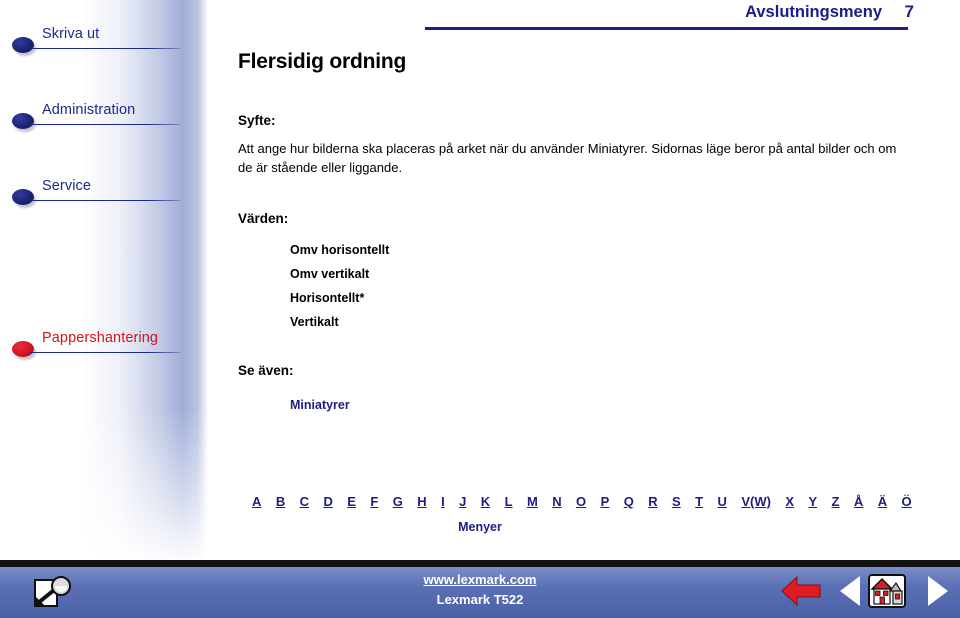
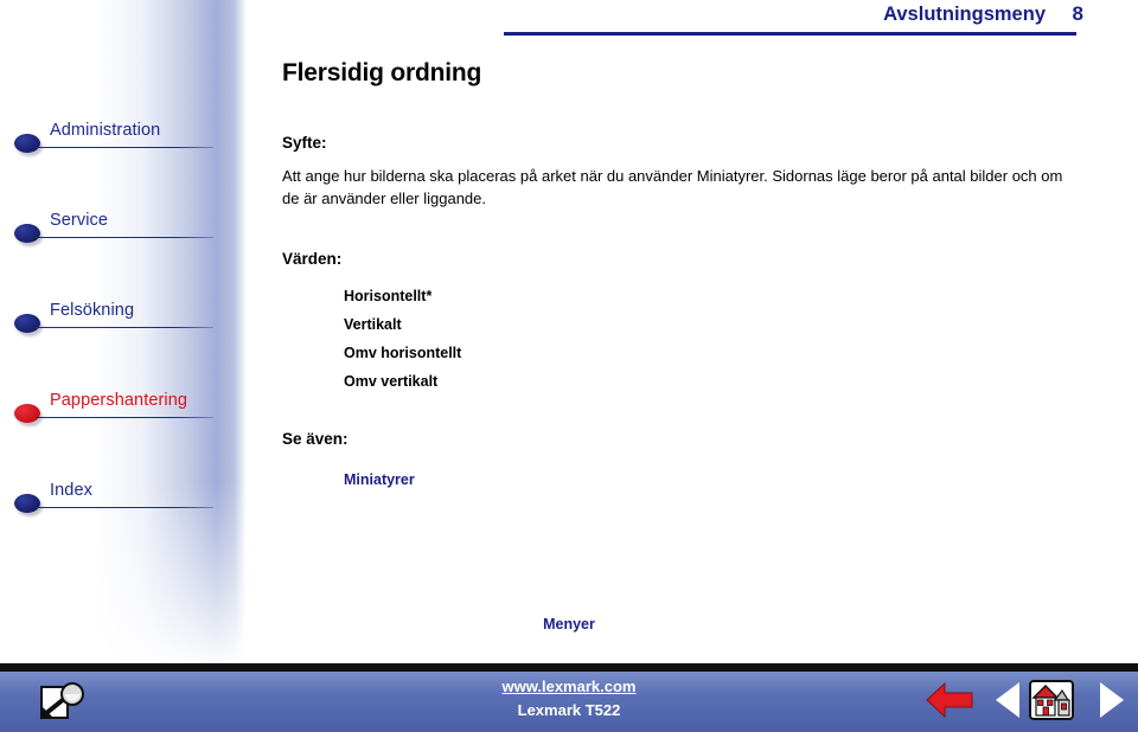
- Skriva ut
  Administration
  Service
+ Felsökning
  Pappershantering
+ Index
  Avslutningsmeny
- 7
+ 8
  Flersidig ordning
  Syfte:
- Att ange hur bilderna ska placeras på arket när du använder Miniatyrer. Sidornas läge beror på antal bilder och om de är stående eller liggande.
+ Att ange hur bilderna ska placeras på arket när du använder Miniatyrer. Sidornas läge beror på antal bilder och om de är använder eller liggande.
  Värden:
- Omv horisontellt
+ Horisontellt*
- Omv vertikalt
+ Vertikalt
- Horisontellt*
+ Omv horisontellt
- Vertikalt
+ Omv vertikalt
  Se även:
  Miniatyrer
- A
- B
- C
- D
- E
- F
- G
- H
- I
- J
- K
- L
- M
- N
- O
- P
- Q
- R
- S
- T
- U
- V(W)
- X
- Y
- Z
- Å
- Ä
- Ö
  Menyer
  www.lexmark.com
  Lexmark T522
